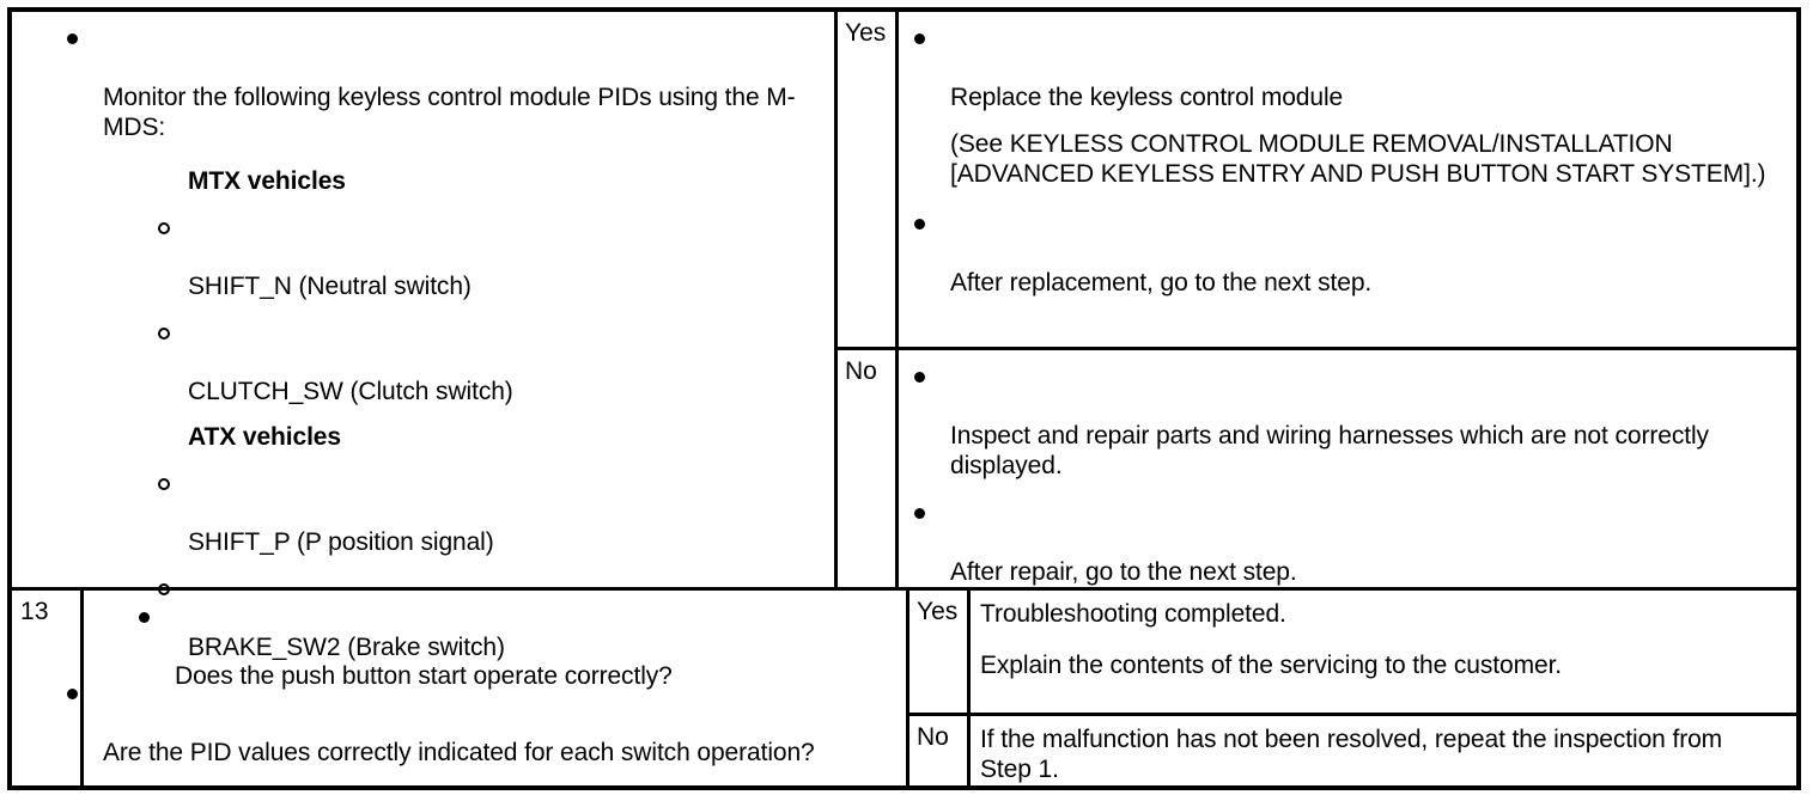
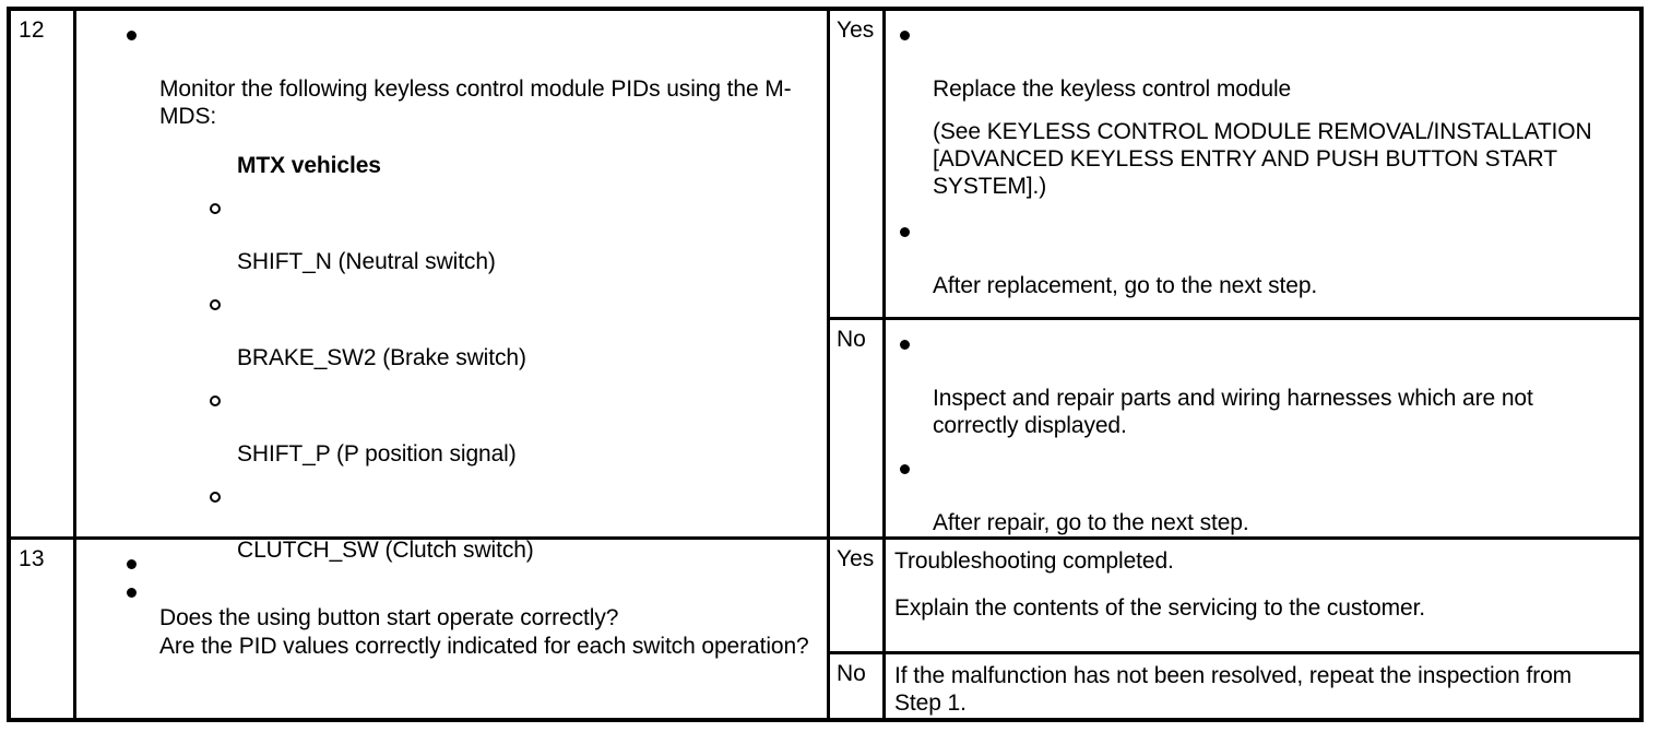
+ 12
  Monitor the following keyless control module PIDs using the M-MDS:
  MTX vehicles
  SHIFT_N (Neutral switch)
- CLUTCH_SW (Clutch switch)
+ BRAKE_SW2 (Brake switch)
- ATX vehicles
  SHIFT_P (P position signal)
- BRAKE_SW2 (Brake switch)
+ CLUTCH_SW (Clutch switch)
  Are the PID values correctly indicated for each switch operation?
  Yes
  Replace the keyless control module
  (See KEYLESS CONTROL MODULE REMOVAL/INSTALLATION [ADVANCED KEYLESS ENTRY AND PUSH BUTTON START SYSTEM].)
  After replacement, go to the next step.
  No
  Inspect and repair parts and wiring harnesses which are not correctly displayed.
  After repair, go to the next step.
  13
- Does the push button start operate correctly?
+ Does the using button start operate correctly?
  Yes
  Troubleshooting completed.
  Explain the contents of the servicing to the customer.
  No
  If the malfunction has not been resolved, repeat the inspection from Step 1.
